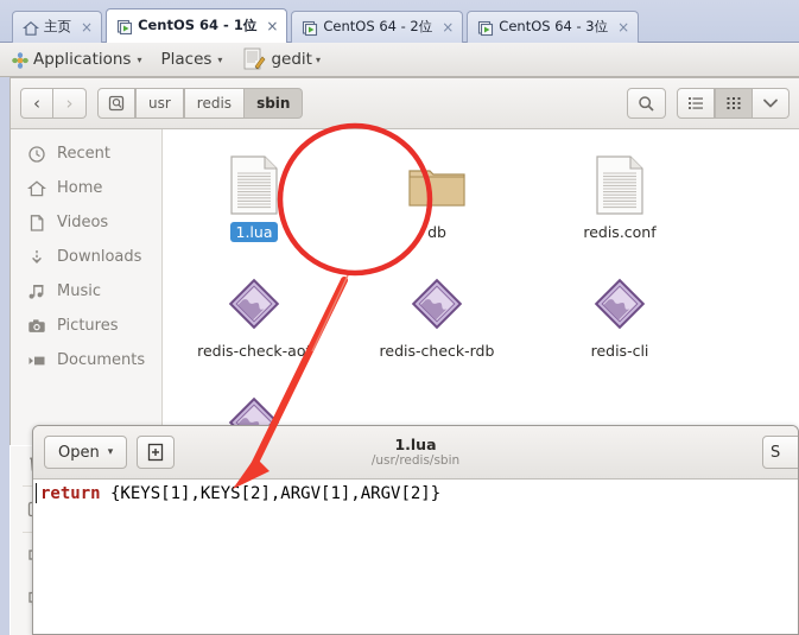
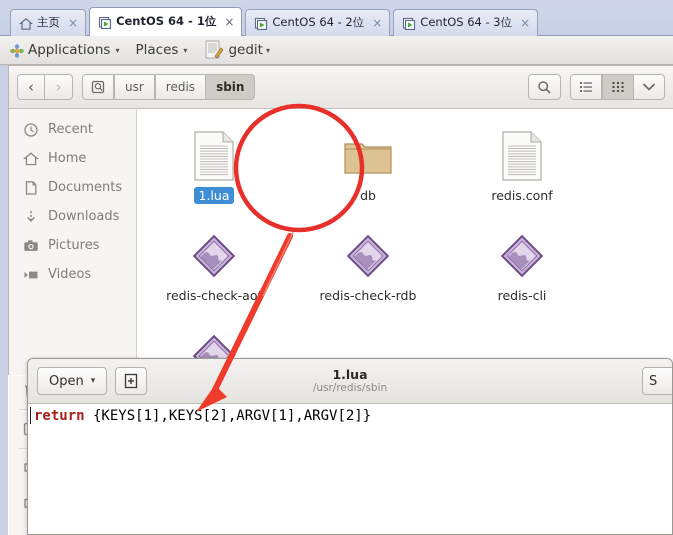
  主页
  ×
  CentOS 64 - 1位
  ×
  CentOS 64 - 2位
  ×
  CentOS 64 - 3位
  ×
  Applications
  ▾
  Places
  ▾
  gedit
  ▾
  ‹
  ›
  usr
  redis
  sbin
  Recent
  Home
- Videos
+ Documents
  Downloads
- Music
  Pictures
- Documents
+ Videos
  1.lua
  db
  redis.conf
  redis-check-ao
  redis-check-rdb
  redis-cli
  Open
  ▾
  1.lua
  /usr/redis/sbin
  S
  return {KEYS[1],KEYS[2],ARGV[1],ARGV[2]}
